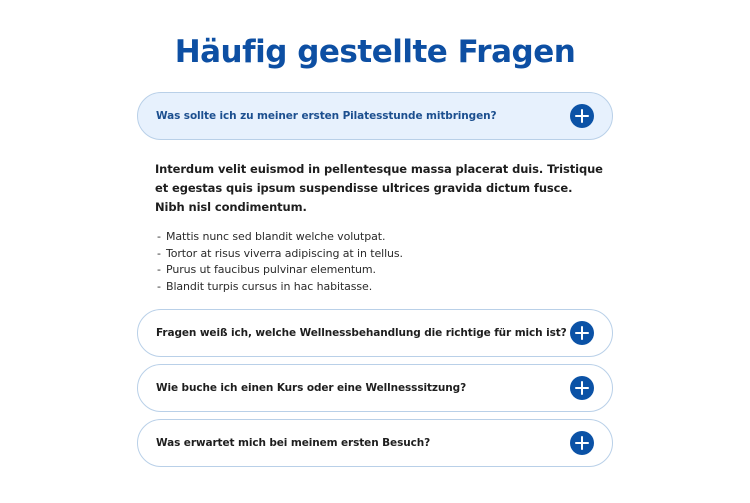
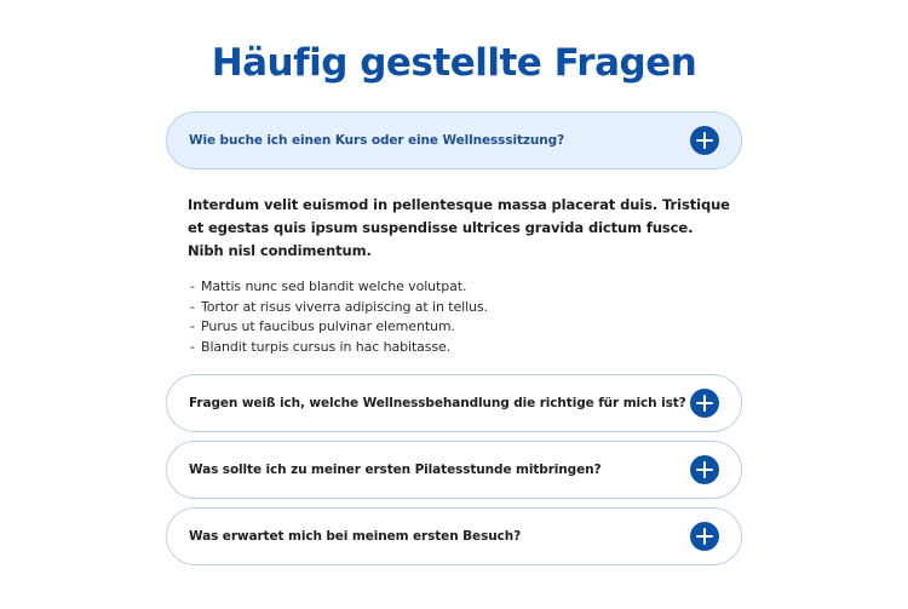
  Häufig gestellte Fragen
- Was sollte ich zu meiner ersten Pilatesstunde mitbringen?
+ Wie buche ich einen Kurs oder eine Wellnesssitzung?
  Interdum velit euismod in pellentesque massa placerat duis. Tristique et egestas quis ipsum suspendisse ultrices gravida dictum fusce. Nibh nisl condimentum.
  - Mattis nunc sed blandit welche volutpat.
  - Tortor at risus viverra adipiscing at in tellus.
  - Purus ut faucibus pulvinar elementum.
  - Blandit turpis cursus in hac habitasse.
  Fragen weiß ich, welche Wellnessbehandlung die richtige für mich ist?
- Wie buche ich einen Kurs oder eine Wellnesssitzung?
+ Was sollte ich zu meiner ersten Pilatesstunde mitbringen?
  Was erwartet mich bei meinem ersten Besuch?
